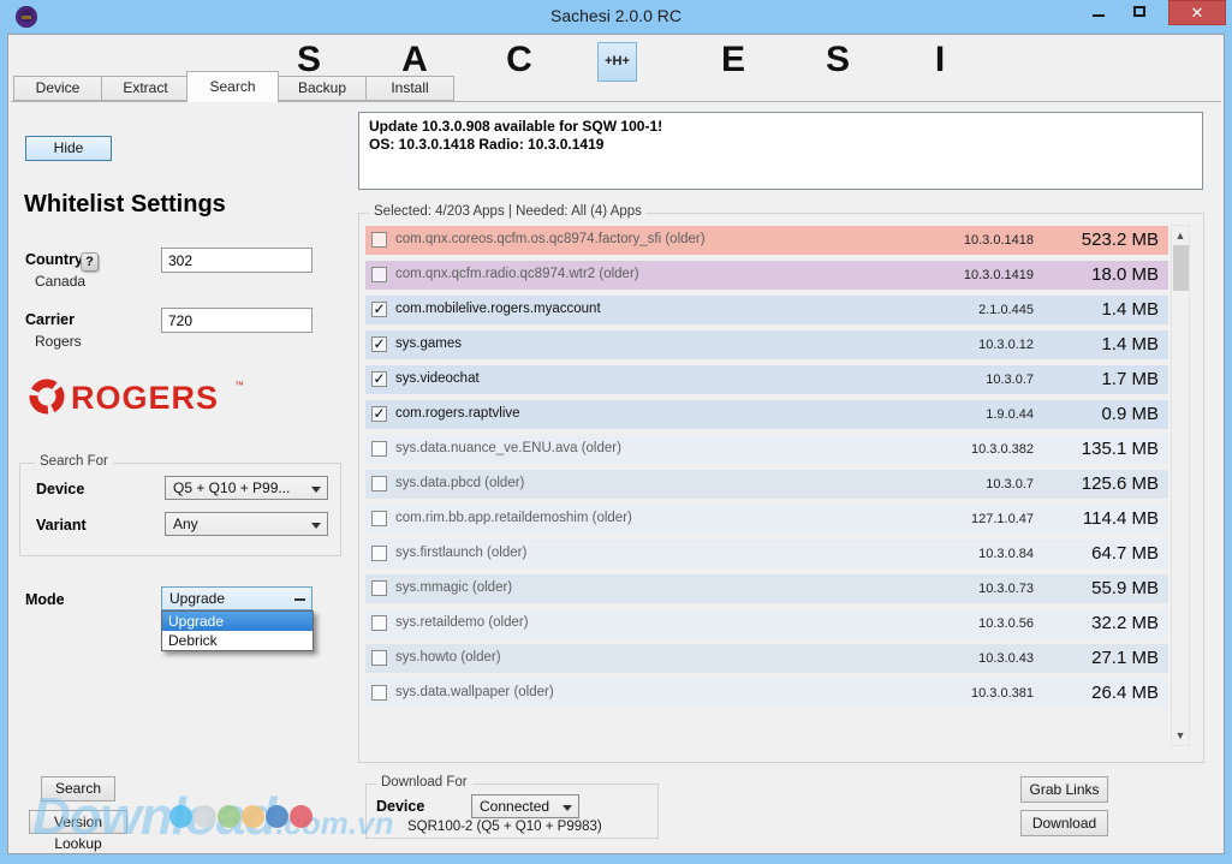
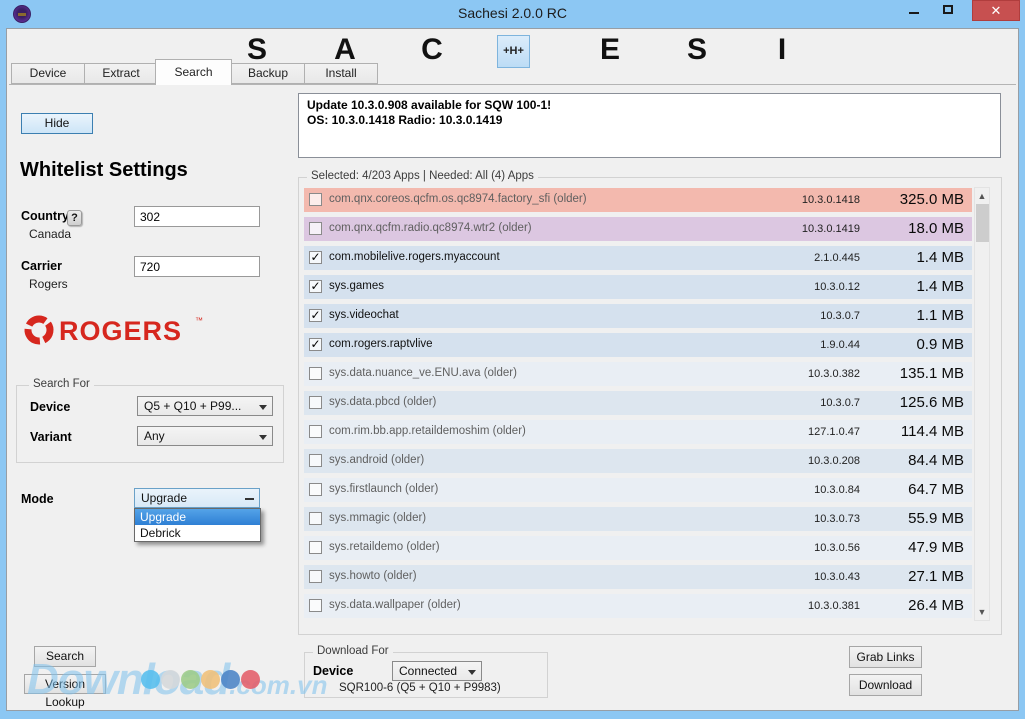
  Sachesi 2.0.0 RC
  ✕
  S
  A
  C
  +H+
  E
  S
  I
  Device
  Extract
  Search
  Backup
  Install
  Hide
  Whitelist Settings
  Country
  ?
  Canada
  302
  Carrier
  Rogers
  720
  ROGERS
  ™
  Search For
  Device
  Q5 + Q10 + P99...
  Variant
  Any
  Mode
  Upgrade
  Upgrade
  Debrick
  Search
  Version Lookup
  Update 10.3.0.908 available for SQW 100-1!
  OS: 10.3.0.1418 Radio: 10.3.0.1419
  Selected: 4/203 Apps | Needed: All (4) Apps
  com.qnx.coreos.qcfm.os.qc8974.factory_sfi (older)
  10.3.0.1418
- 523.2 MB
+ 325.0 MB
  com.qnx.qcfm.radio.qc8974.wtr2 (older)
  10.3.0.1419
  18.0 MB
  ✓
  com.mobilelive.rogers.myaccount
  2.1.0.445
  1.4 MB
  ✓
  sys.games
  10.3.0.12
  1.4 MB
  ✓
  sys.videochat
  10.3.0.7
- 1.7 MB
+ 1.1 MB
  ✓
  com.rogers.raptvlive
  1.9.0.44
  0.9 MB
  sys.data.nuance_ve.ENU.ava (older)
  10.3.0.382
  135.1 MB
  sys.data.pbcd (older)
  10.3.0.7
  125.6 MB
  com.rim.bb.app.retaildemoshim (older)
  127.1.0.47
  114.4 MB
+ sys.android (older)
+ 10.3.0.208
+ 84.4 MB
  sys.firstlaunch (older)
  10.3.0.84
  64.7 MB
  sys.mmagic (older)
  10.3.0.73
  55.9 MB
  sys.retaildemo (older)
  10.3.0.56
- 32.2 MB
+ 47.9 MB
  sys.howto (older)
  10.3.0.43
  27.1 MB
  sys.data.wallpaper (older)
  10.3.0.381
  26.4 MB
  ▲
  ▼
  Download For
  Device
  Connected
- SQR100-2 (Q5 + Q10 + P9983)
+ SQR100-6 (Q5 + Q10 + P9983)
  Grab Links
  Download
